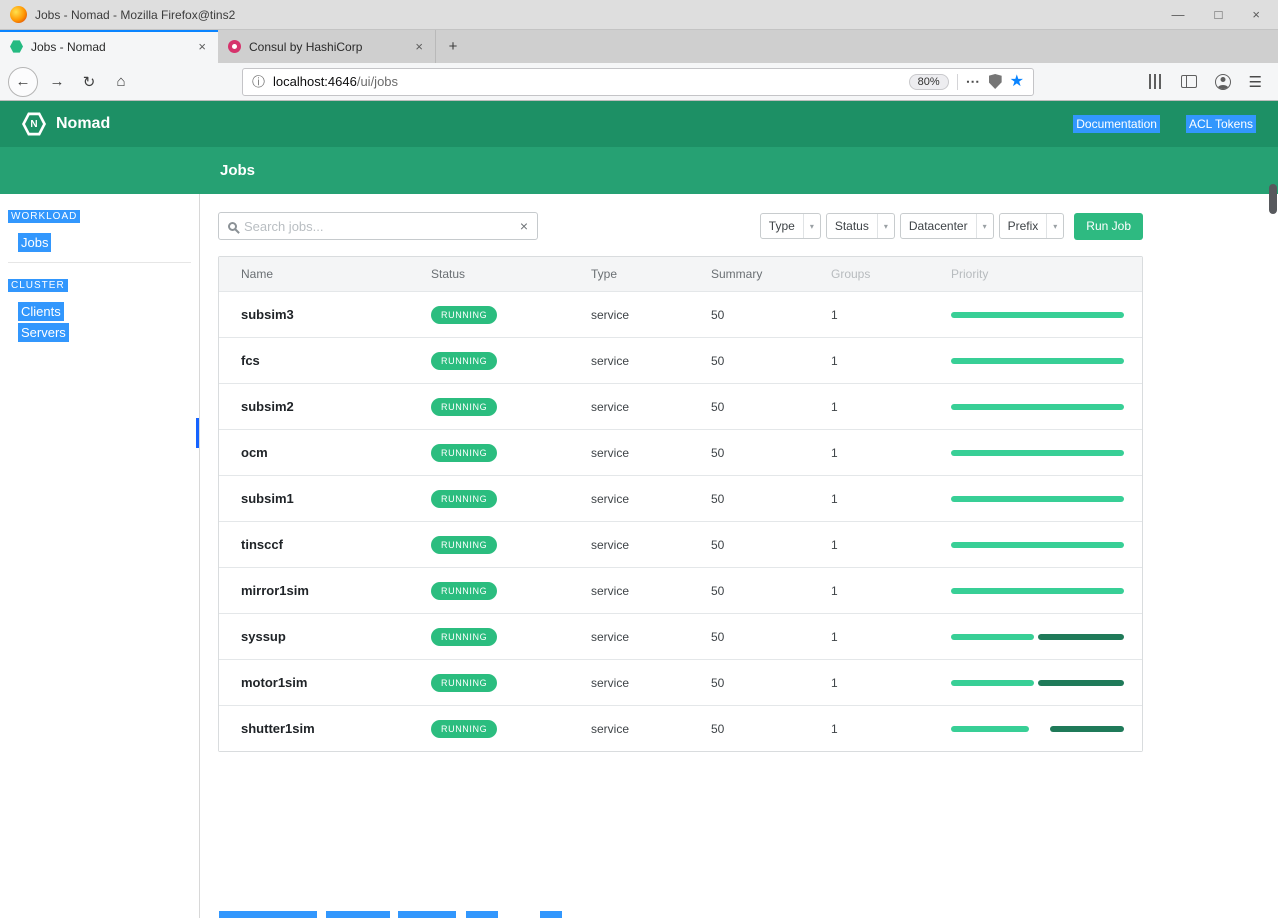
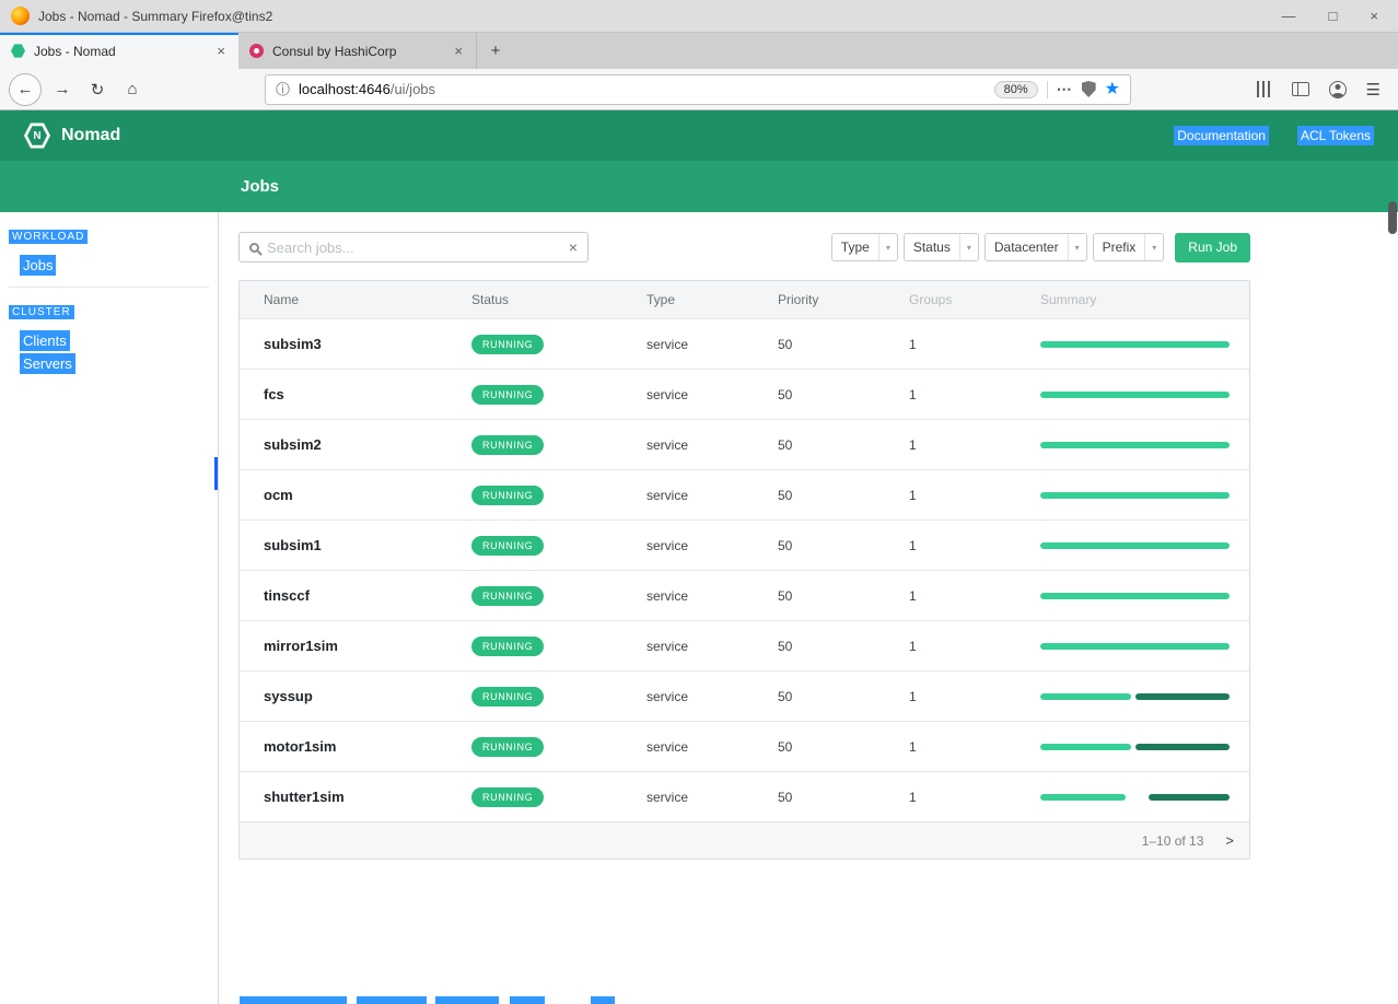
- Jobs - Nomad - Mozilla Firefox@tins2
+ Jobs - Nomad - Summary Firefox@tins2
  —
  □
  ×
  Jobs - Nomad
  ×
  Consul by HashiCorp
  ×
  +
  ←
  →
  ↻
  ⌂
  ⓘ
  localhost:4646/ui/jobs
  80%
  ⋯
  ★
  ☰
  N
  Nomad
  Documentation
  ACL Tokens
  Jobs
  WORKLOAD
  Jobs
  CLUSTER
  Clients
  Servers
  Search jobs...
  ×
  Type
  ▾
  Status
  ▾
  Datacenter
  ▾
  Prefix
  ▾
  Run Job
  Name
  Status
  Type
- Summary
+ Priority
  Groups
- Priority
+ Summary
  subsim3
  RUNNING
  service
  50
  1
  fcs
  RUNNING
  service
  50
  1
  subsim2
  RUNNING
  service
  50
  1
  ocm
  RUNNING
  service
  50
  1
  subsim1
  RUNNING
  service
  50
  1
  tinsccf
  RUNNING
  service
  50
  1
  mirror1sim
  RUNNING
  service
  50
  1
  syssup
  RUNNING
  service
  50
  1
  motor1sim
  RUNNING
  service
  50
  1
  shutter1sim
  RUNNING
  service
  50
  1
+ 1–10 of 13
+ >
